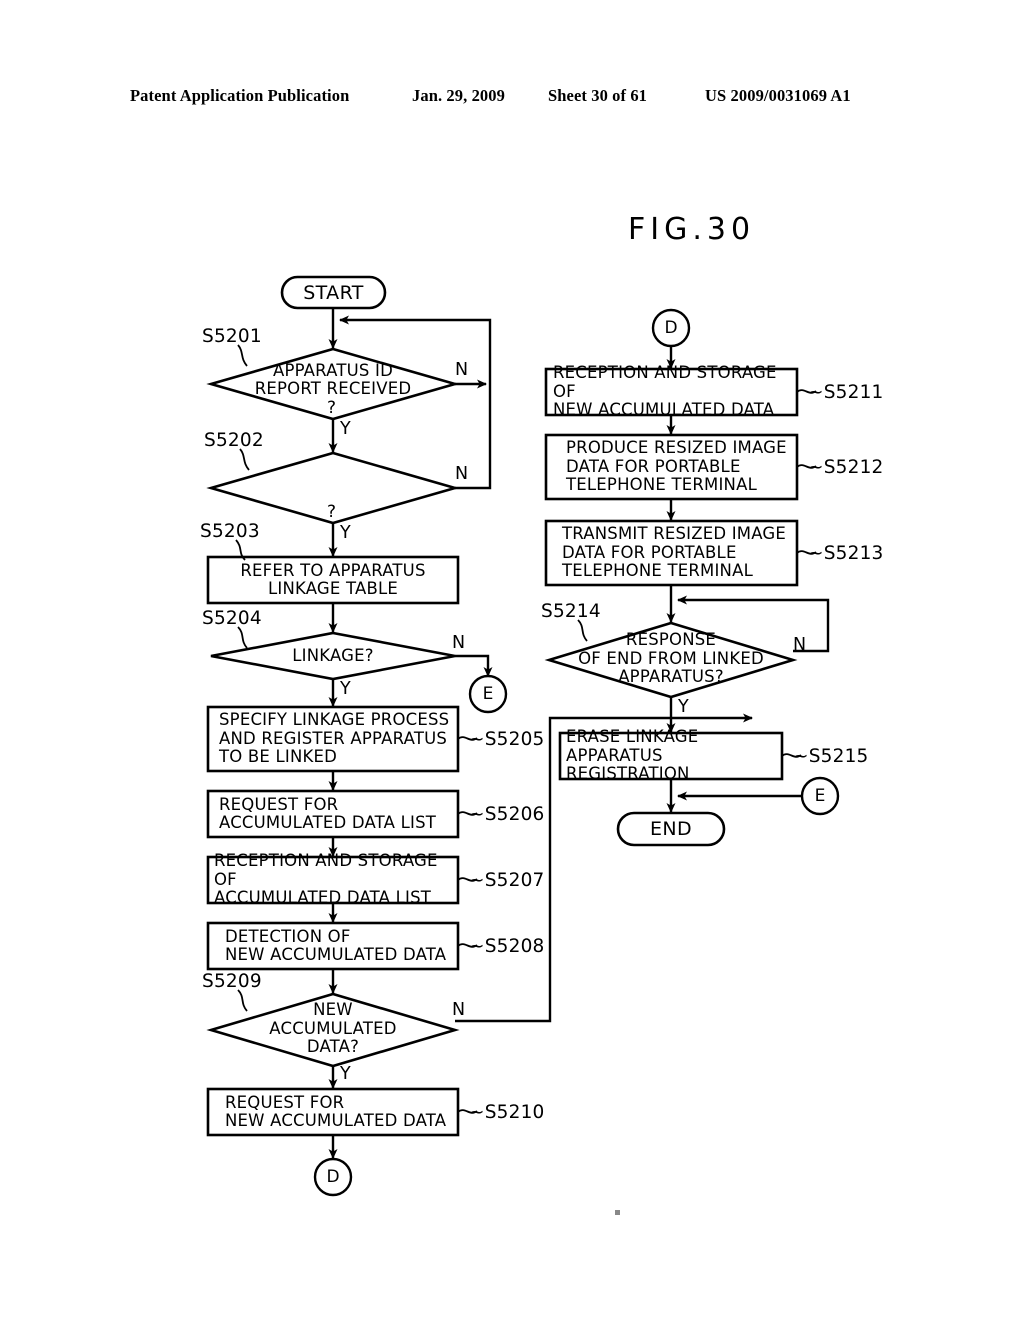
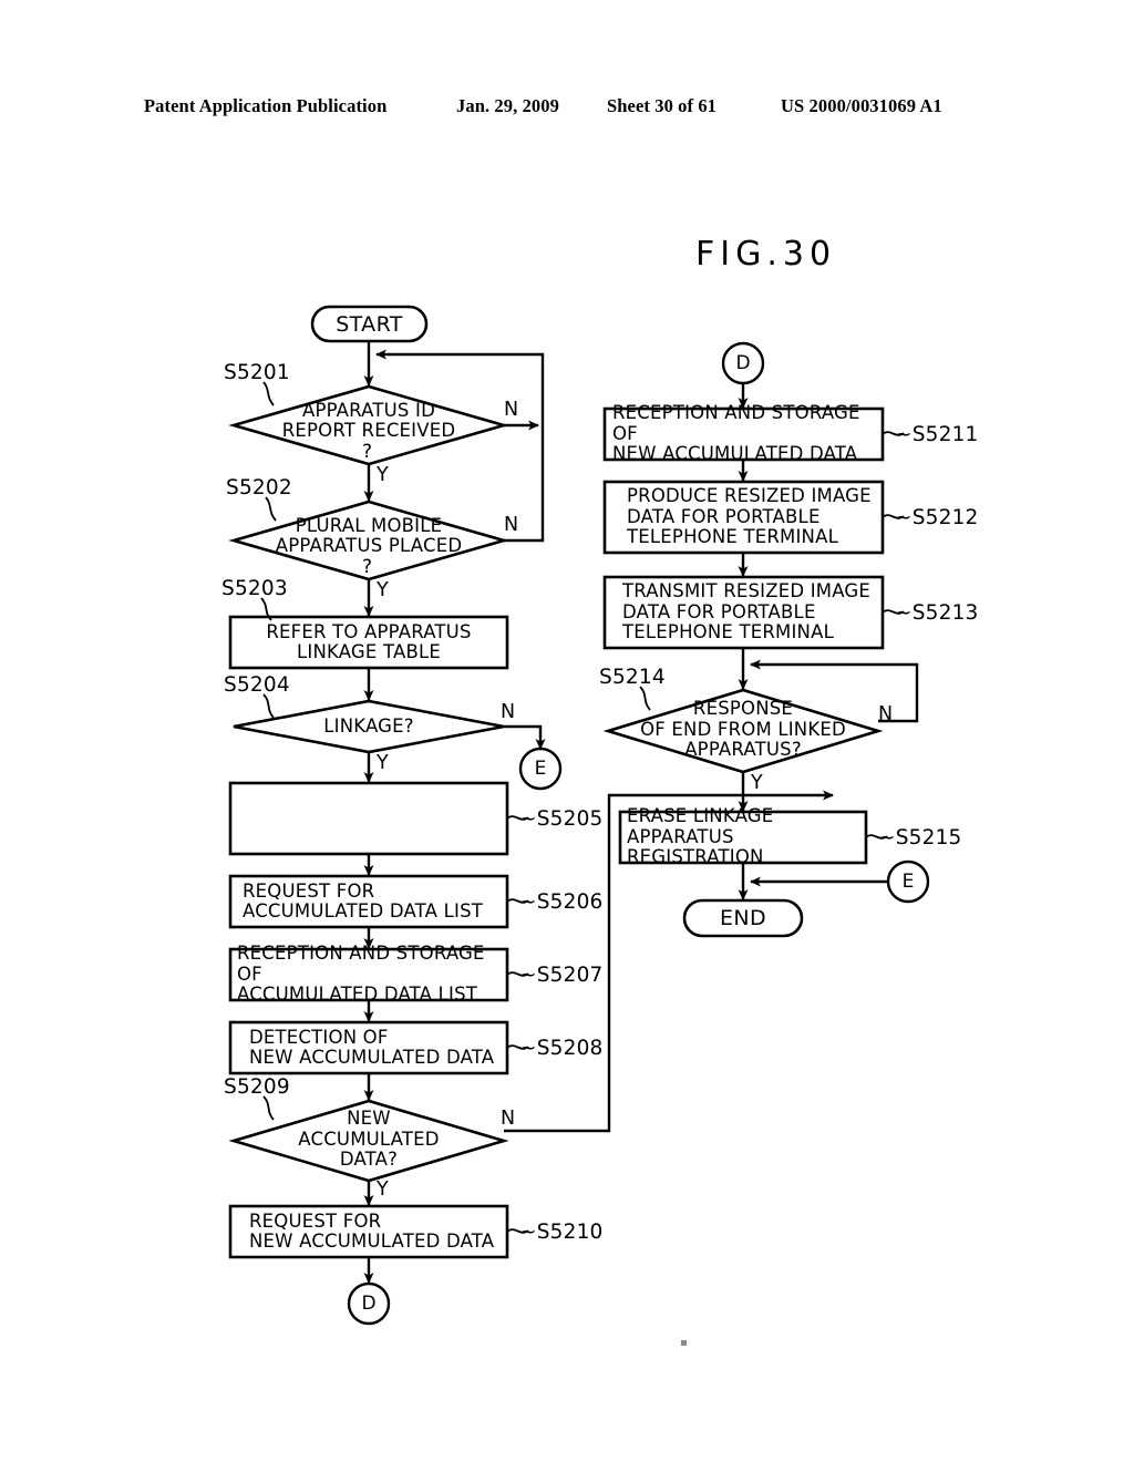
  Patent Application Publication
  Jan. 29, 2009
  Sheet 30 of 61
- US 2009/0031069 A1
+ US 2000/0031069 A1
  FIG.30
  START
  END
  D
  D
  E
  E
  APPARATUS ID
  REPORT RECEIVED
  ?
+ PLURAL MOBILE
+ APPARATUS PLACED
  ?
  REFER TO APPARATUS
  LINKAGE TABLE
  LINKAGE?
- SPECIFY LINKAGE PROCESS
- AND REGISTER APPARATUS
- TO BE LINKED
  REQUEST FOR
  ACCUMULATED DATA LIST
  RECEPTION AND STORAGE OF
  ACCUMULATED DATA LIST
  DETECTION OF
  NEW ACCUMULATED DATA
  NEW
  ACCUMULATED
  DATA?
  REQUEST FOR
  NEW ACCUMULATED DATA
  RECEPTION AND STORAGE OF
  NEW ACCUMULATED DATA
  PRODUCE RESIZED IMAGE
  DATA FOR PORTABLE
  TELEPHONE TERMINAL
  TRANSMIT RESIZED IMAGE
  DATA FOR PORTABLE
  TELEPHONE TERMINAL
  RESPONSE
  OF END FROM LINKED
  APPARATUS?
  ERASE LINKAGE
  APPARATUS REGISTRATION
  S5201
  S5202
  S5203
  S5204
  S5209
  S5214
  ~S5205
  ~S5206
  ~S5207
  ~S5208
  ~S5210
  ~S5211
  ~S5212
  ~S5213
  ~S5215
  N
  Y
  N
  Y
  N
  Y
  N
  Y
  N
  Y
